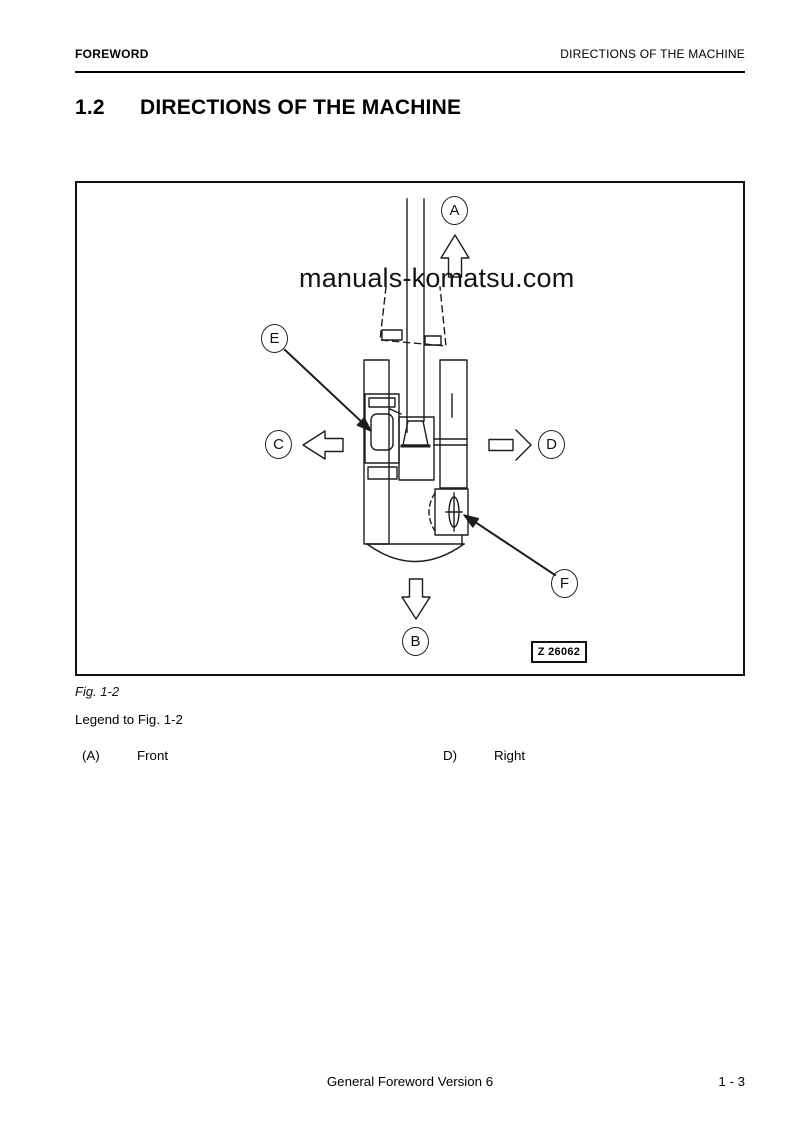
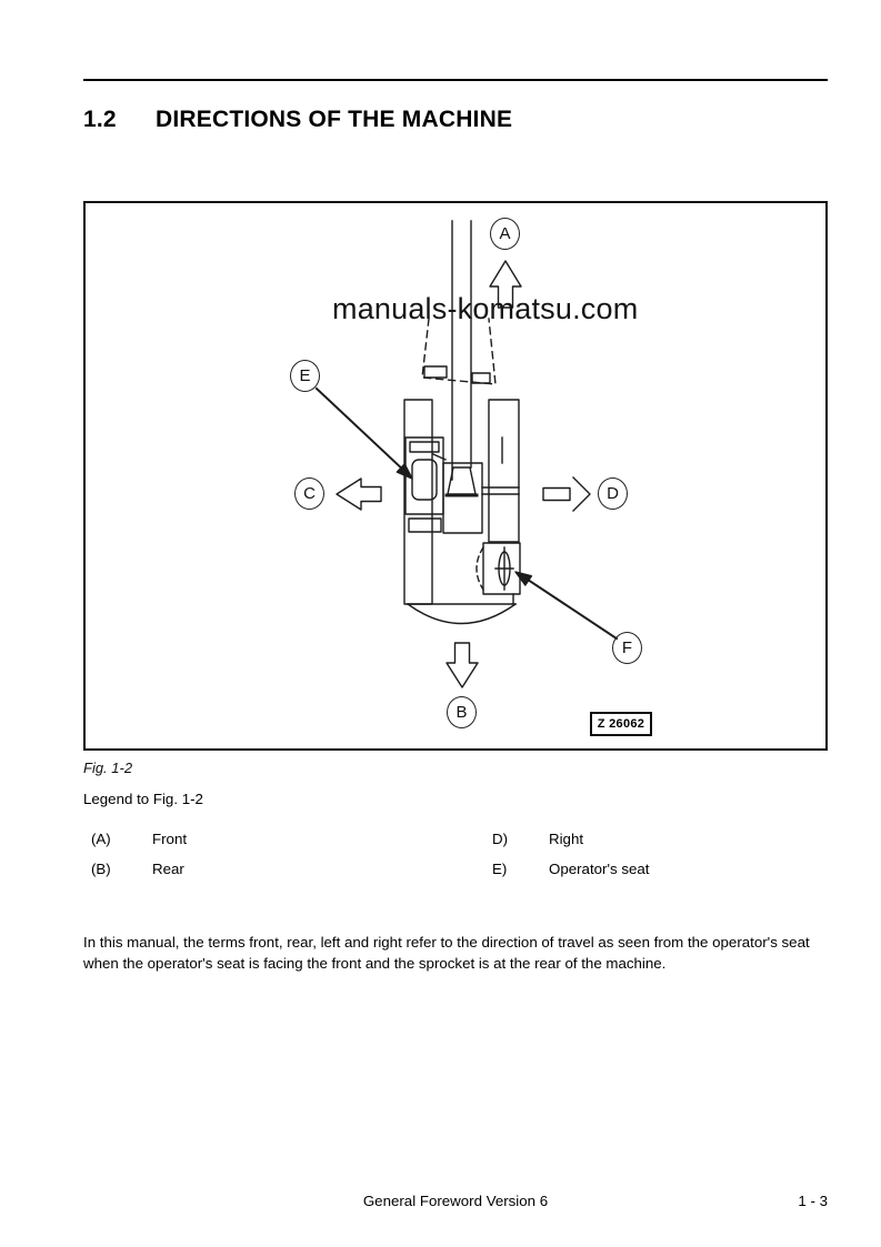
- FOREWORD
- DIRECTIONS OF THE MACHINE
  1.2 DIRECTIONS OF THE MACHINE
  manuals-komatsu.com
  A
  B
  C
  D
  E
  F
  Z 26062
  Fig. 1-2
  Legend to Fig. 1-2
  (A)
  Front
  D)
  Right
+ (B)
+ Rear
+ E)
+ Operator's seat
+ In this manual, the terms front, rear, left and right refer to the direction of travel as seen from the operator's seat when the operator's seat is facing the front and the sprocket is at the rear of the machine.
  General Foreword Version 6
  1 - 3
